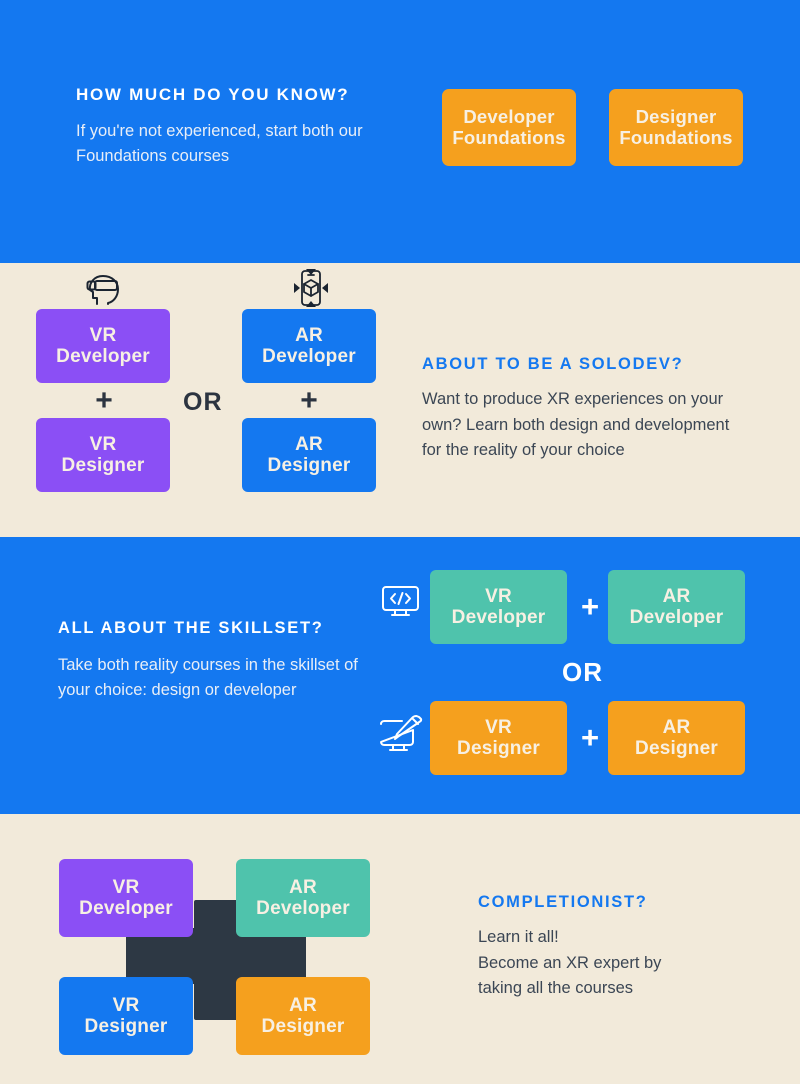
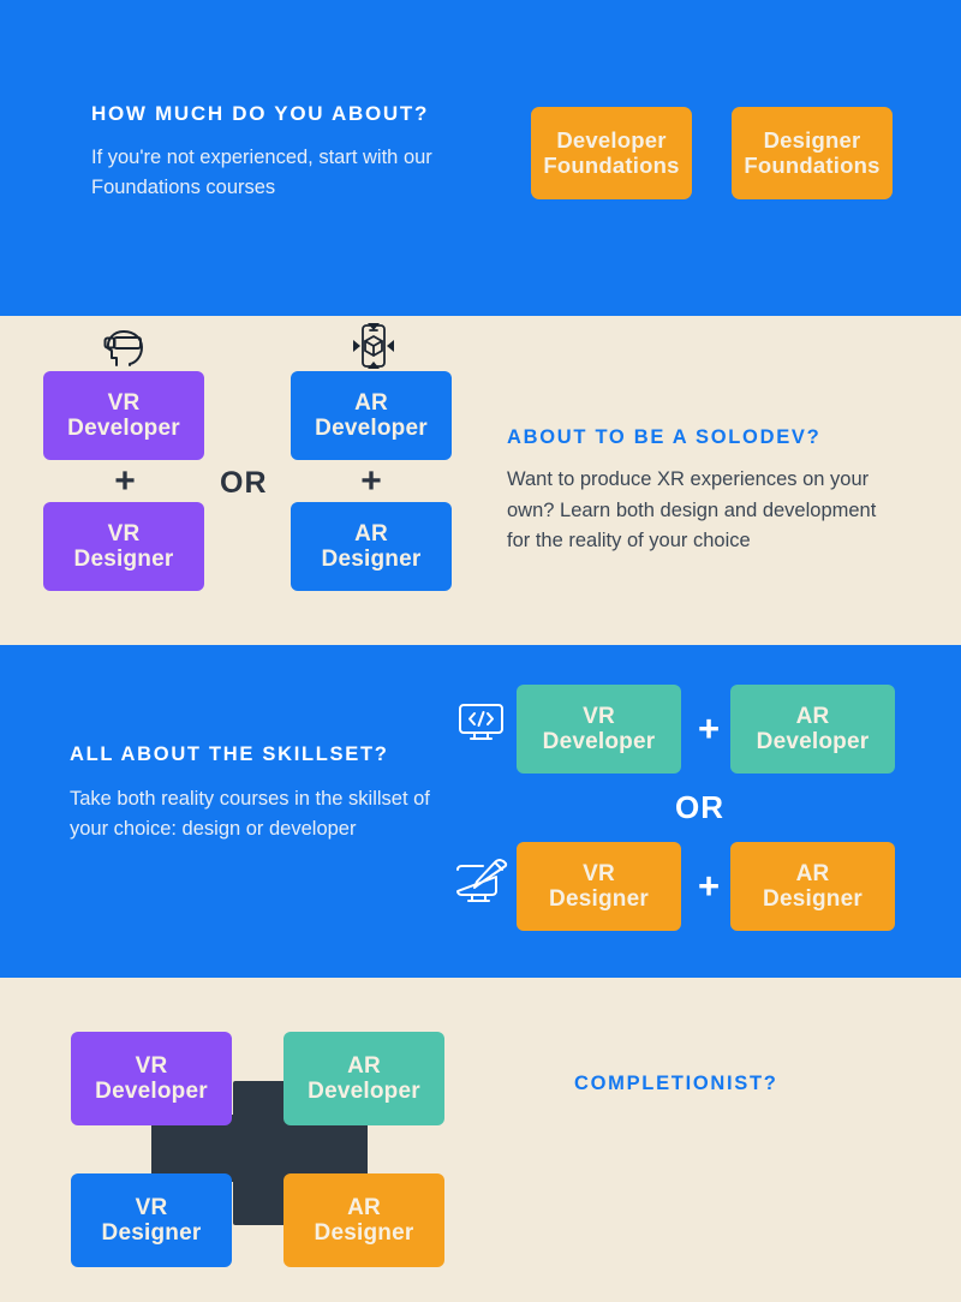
- HOW MUCH DO YOU KNOW?
+ HOW MUCH DO YOU ABOUT?
- If you're not experienced, start both our Foundations courses
+ If you're not experienced, start with our Foundations courses
  Developer
  Foundations
  Designer
  Foundations
  VR
  Developer
  +
  VR
  Designer
  OR
  AR
  Developer
  +
  AR
  Designer
  ABOUT TO BE A SOLODEV?
  Want to produce XR experiences on your own? Learn both design and development for the reality of your choice
  ALL ABOUT THE SKILLSET?
  Take both reality courses in the skillset of your choice: design or developer
  VR
  Developer
  +
  AR
  Developer
  OR
  VR
  Designer
  +
  AR
  Designer
  VR
  Developer
  AR
  Developer
  VR
  Designer
  AR
  Designer
  COMPLETIONIST?
- Learn it all!
- Become an XR expert by
- taking all the courses
